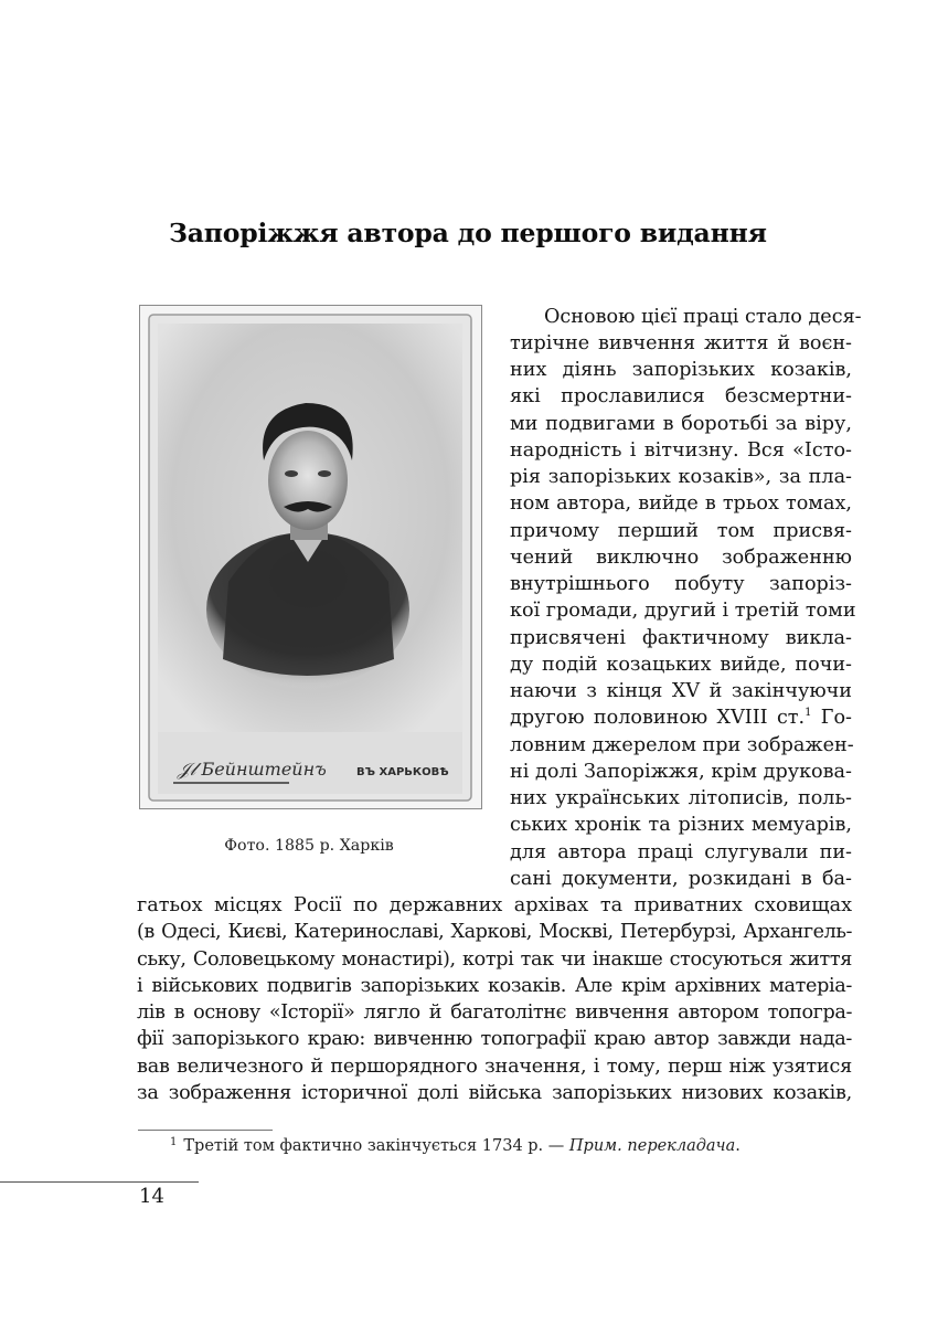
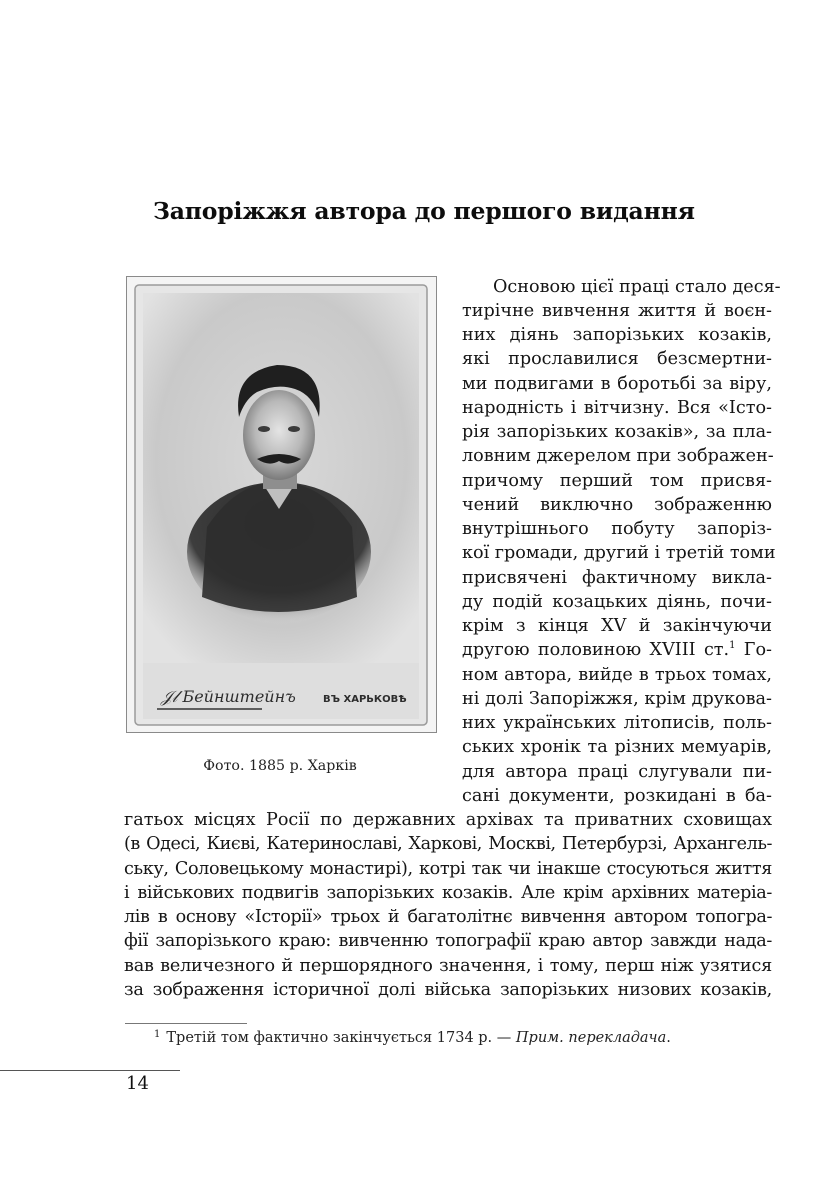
  Запоріжжя автора до першого видання
  𝒥𝓁 Бейнштейнъ
  ВЪ ХАРЬКОВѢ
  Фото. 1885 р. Харків
  Основою цієї праці стало деся-
  тирічне вивчення життя й воєн-
  них діянь запорізьких козаків,
  які прославилися безсмертни-
  ми подвигами в боротьбі за віру,
  народність і вітчизну. Вся «Істо-
  рія запорізьких козаків», за пла-
- ном автора, вийде в трьох томах,
+ ловним джерелом при зображен-
  причому перший том присвя-
  чений виключно зображенню
  внутрішнього побуту запоріз-
  кої громади, другий і третій томи
  присвячені фактичному викла-
- ду подій козацьких вийде, почи-
+ ду подій козацьких діянь, почи-
- наючи з кінця XV й закінчуючи
+ крім з кінця XV й закінчуючи
  другою половиною XVIII ст.1 Го-
- ловним джерелом при зображен-
+ ном автора, вийде в трьох томах,
  ні долі Запоріжжя, крім друкова-
  них українських літописів, поль-
  ських хронік та різних мемуарів,
  для автора праці слугували пи-
  сані документи, розкидані в ба-
  гатьох місцях Росії по державних архівах та приватних сховищах
  (в Одесі, Києві, Катеринославі, Харкові, Москві, Петербурзі, Архангель-
  ську, Соловецькому монастирі), котрі так чи інакше стосуються життя
  і військових подвигів запорізьких козаків. Але крім архівних матеріа-
- лів в основу «Історії» лягло й багатолітнє вивчення автором топогра-
+ лів в основу «Історії» трьох й багатолітнє вивчення автором топогра-
  фії запорізького краю: вивченню топографії краю автор завжди нада-
  вав величезного й першорядного значення, і тому, перш ніж узятися
  за зображення історичної долі війська запорізьких низових козаків,
  1 Третій том фактично закінчується 1734 р. — Прим. перекладача.
  14
